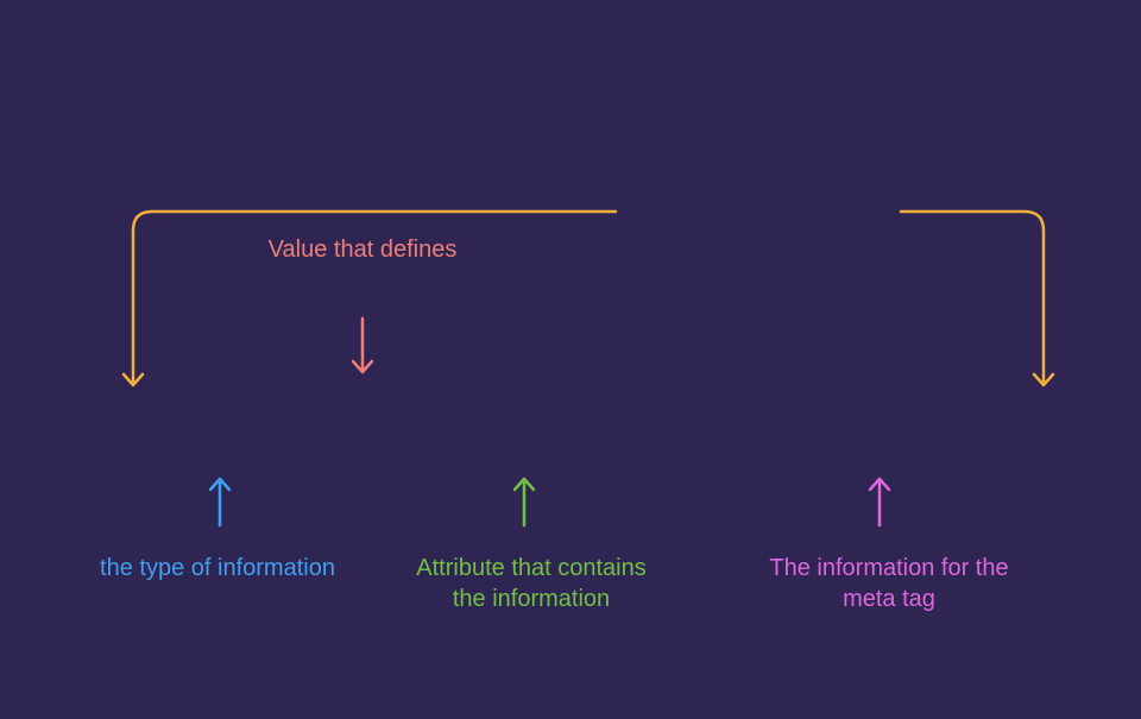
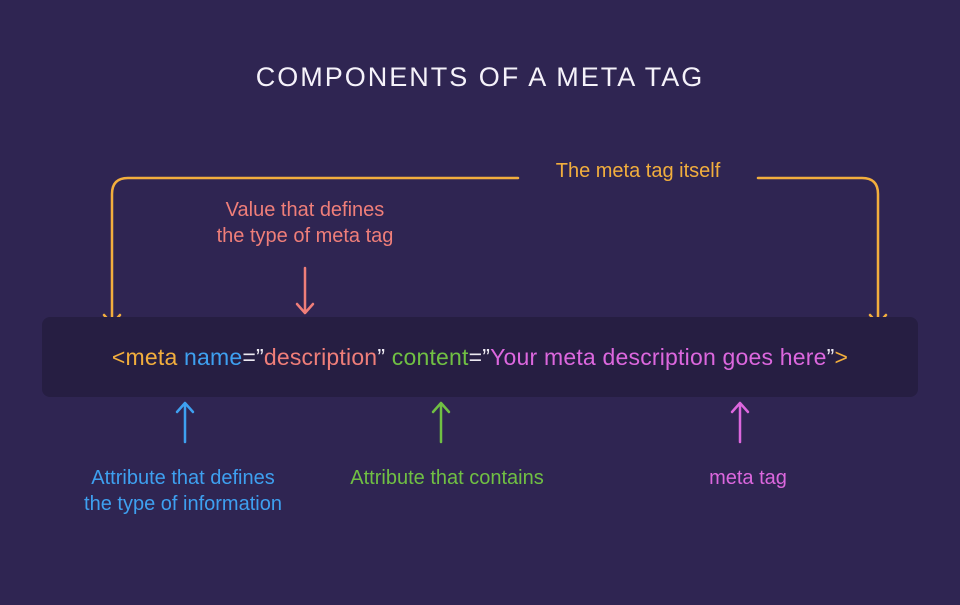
+ COMPONENTS OF A META TAG
+ The meta tag itself
  Value that defines
+ the type of meta tag
+ <meta name=”description” content=”Your meta description goes here”>
+ Attribute that defines
  the type of information
  Attribute that contains
- the information
- The information for the
  meta tag
